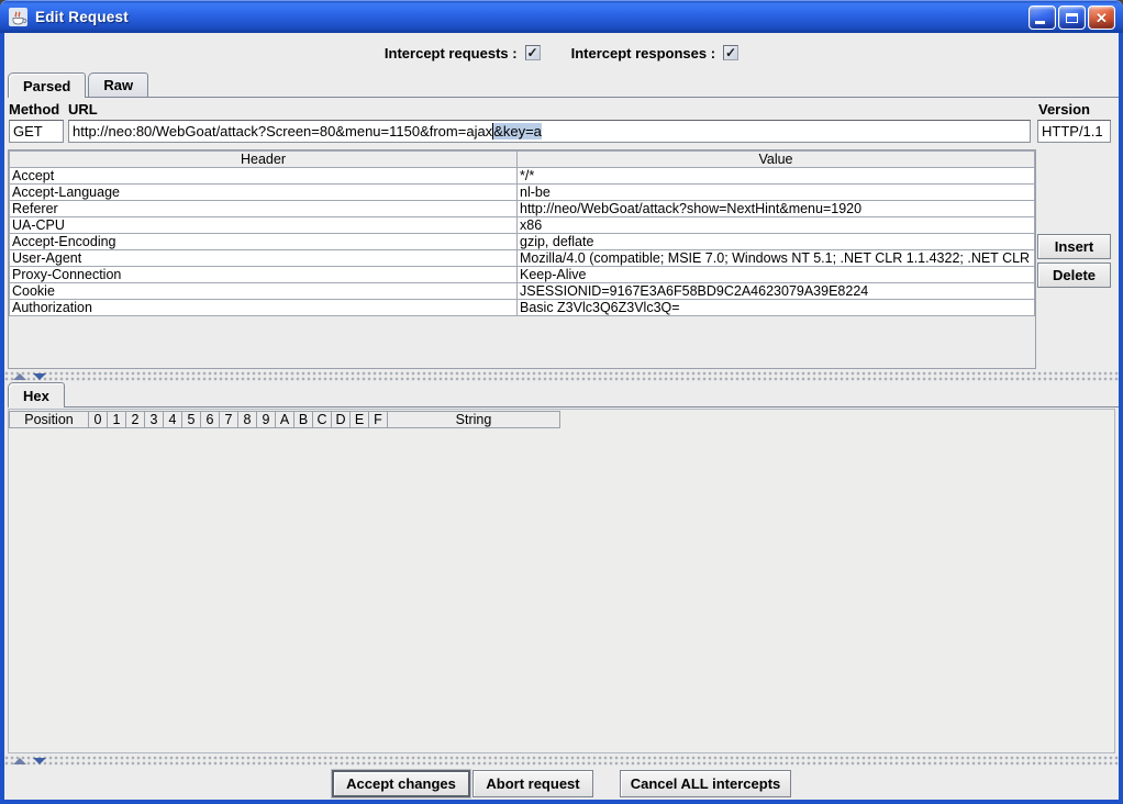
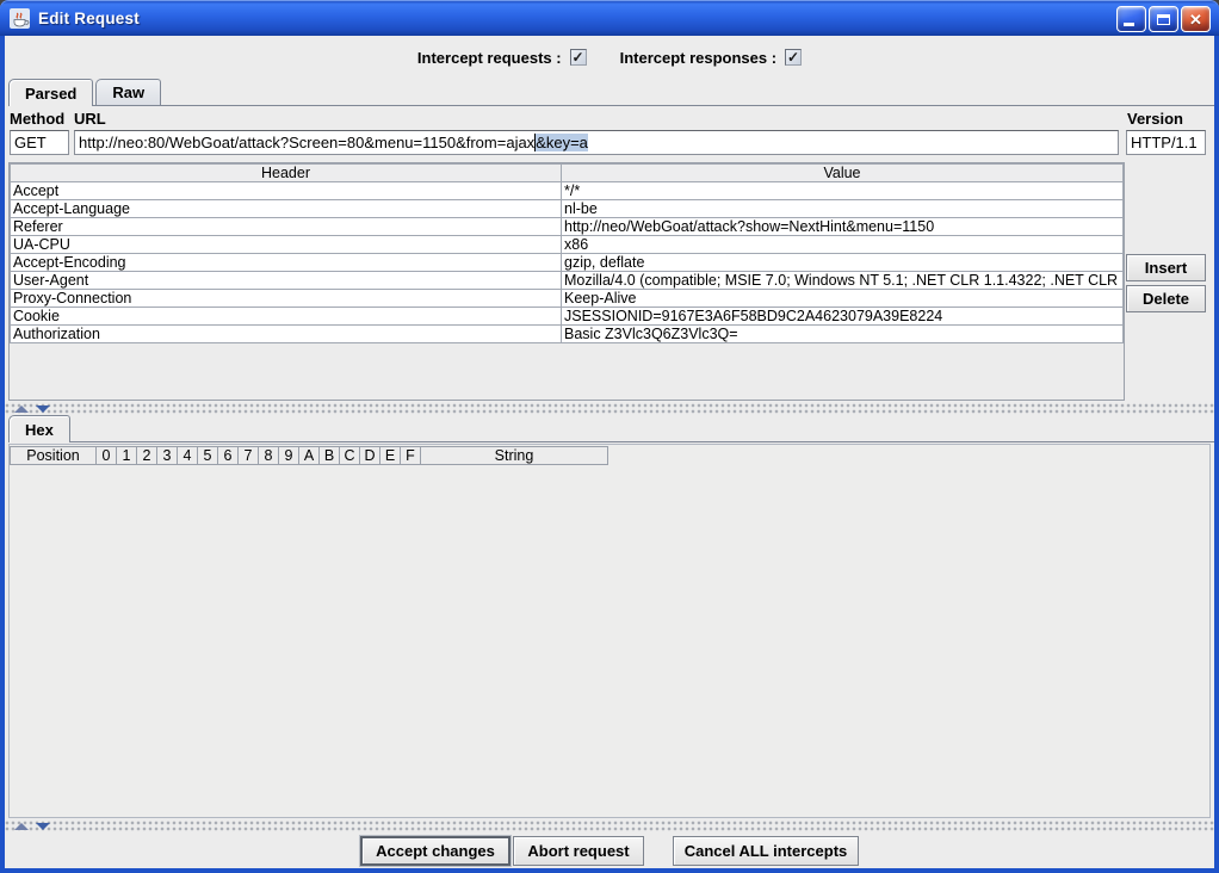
  Edit Request
  ✕
  Intercept requests :
  ✓
  Intercept responses :
  ✓
  Parsed
  Raw
  Method
  URL
  Version
  GET
  http://neo:80/WebGoat/attack?Screen=80&menu=1150&from=ajax&key=a
  HTTP/1.1
  Header	Value
  Accept	*/*
  Accept-Language	nl-be
- Referer	http://neo/WebGoat/attack?show=NextHint&menu=1920
+ Referer	http://neo/WebGoat/attack?show=NextHint&menu=1150
  UA-CPU	x86
  Accept-Encoding	gzip, deflate
  User-Agent	Mozilla/4.0 (compatible; MSIE 7.0; Windows NT 5.1; .NET CLR 1.1.4322; .NET CLR
  Proxy-Connection	Keep-Alive
  Cookie	JSESSIONID=9167E3A6F58BD9C2A4623079A39E8224
  Authorization	Basic Z3Vlc3Q6Z3Vlc3Q=
  Insert
  Delete
  Hex
  Position
  0
  1
  2
  3
  4
  5
  6
  7
  8
  9
  A
  B
  C
  D
  E
  F
  String
  Accept changes
  Abort request
  Cancel ALL intercepts
